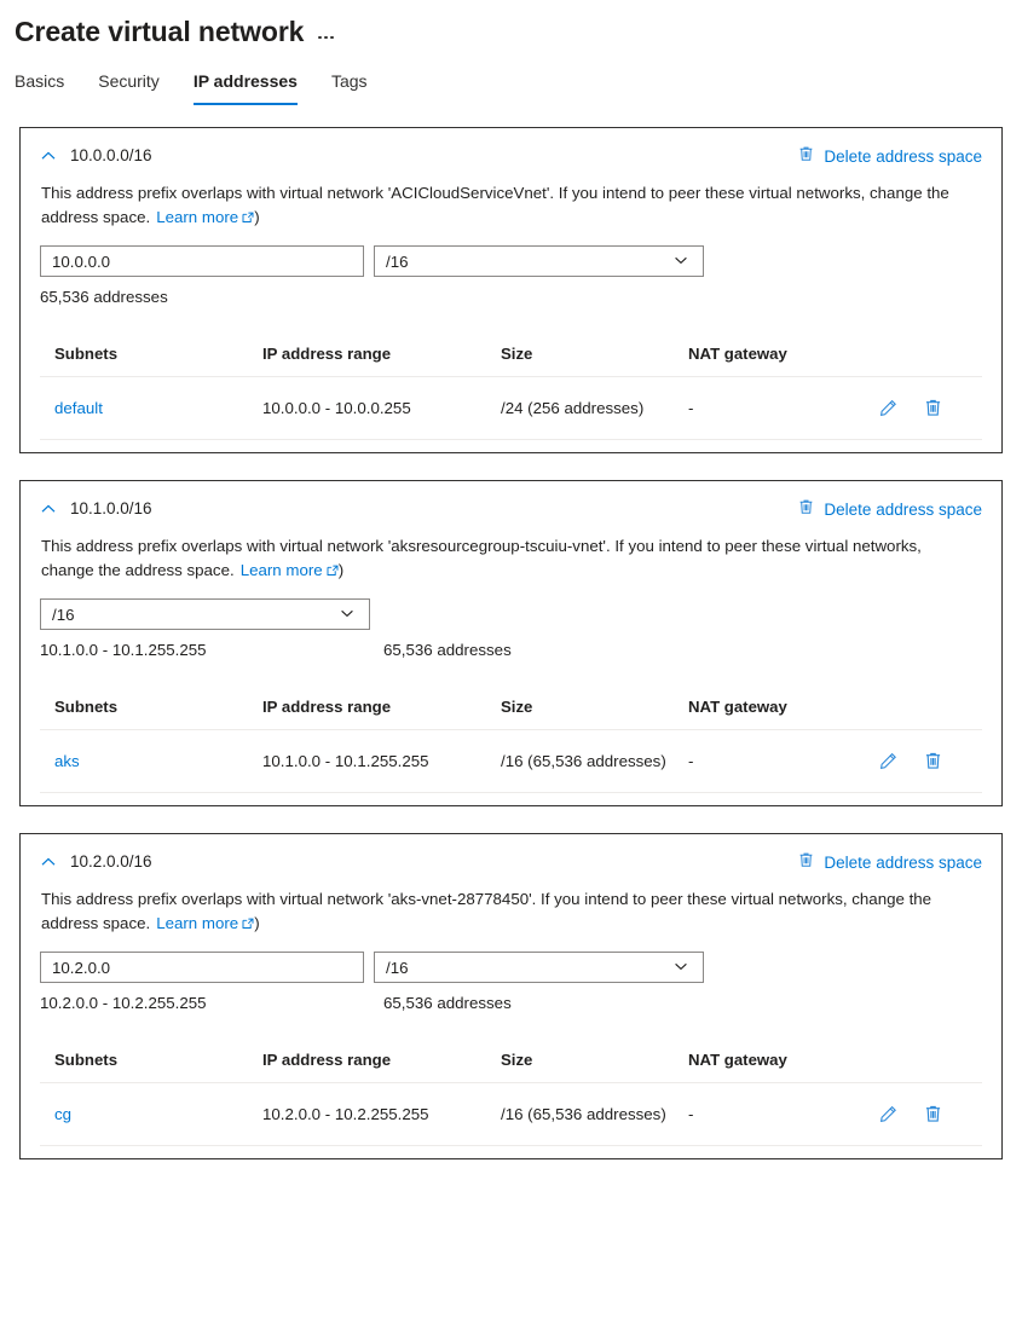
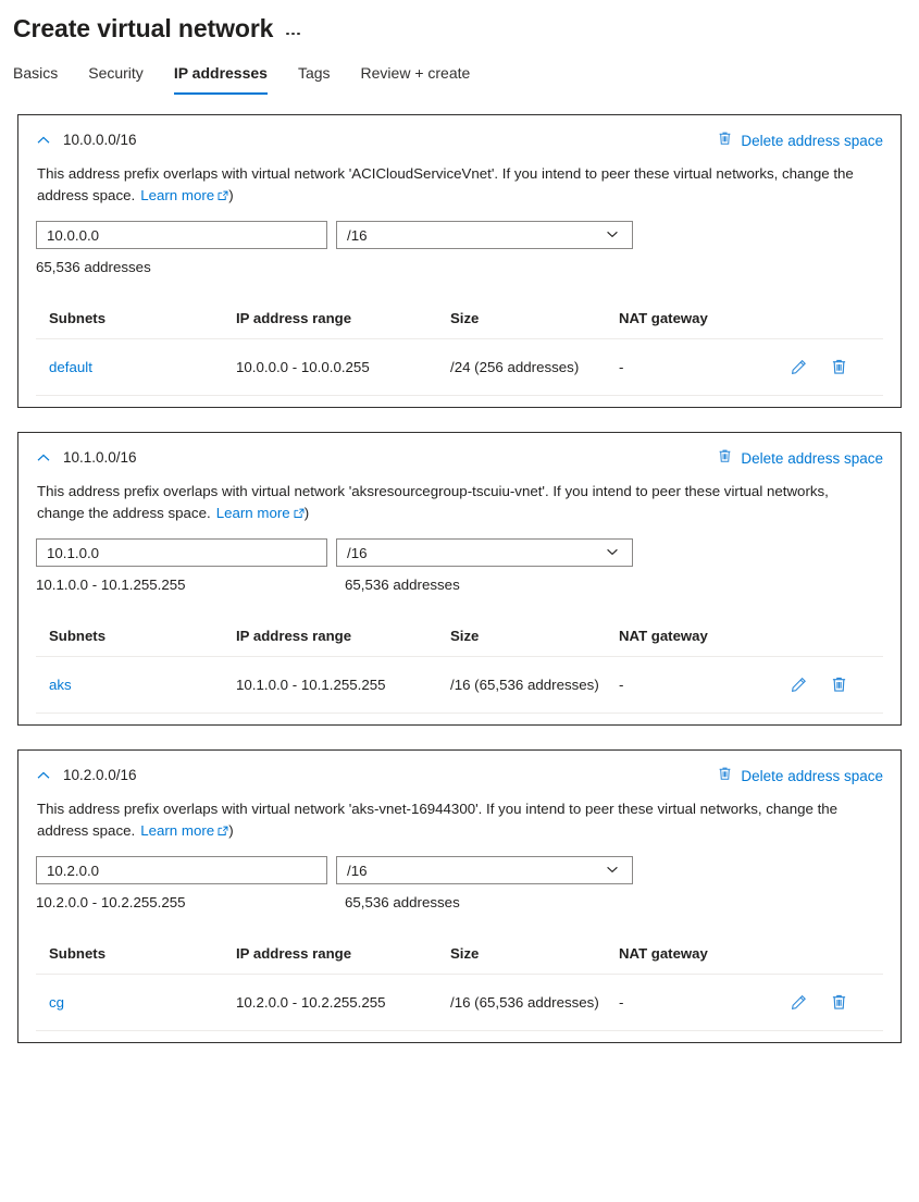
  Create virtual network
  Basics
  Security
  IP addresses
  Tags
+ Review + create
  10.0.0.0/16
  Delete address space
  This address prefix overlaps with virtual network 'ACICloudServiceVnet'. If you intend to peer these virtual networks, change the address space. Learn more )
  10.0.0.0
  /16
  65,536 addresses
  Subnets
  IP address range
  Size
  NAT gateway
  default
  10.0.0.0 - 10.0.0.255
  /24 (256 addresses)
  -
  10.1.0.0/16
  Delete address space
  This address prefix overlaps with virtual network 'aksresourcegroup-tscuiu-vnet'. If you intend to peer these virtual networks, change the address space. Learn more )
+ 10.1.0.0
  /16
  10.1.0.0 - 10.1.255.255
  65,536 addresses
  Subnets
  IP address range
  Size
  NAT gateway
  aks
  10.1.0.0 - 10.1.255.255
  /16 (65,536 addresses)
  -
  10.2.0.0/16
  Delete address space
- This address prefix overlaps with virtual network 'aks-vnet-28778450'. If you intend to peer these virtual networks, change the address space. Learn more )
+ This address prefix overlaps with virtual network 'aks-vnet-16944300'. If you intend to peer these virtual networks, change the address space. Learn more )
  10.2.0.0
  /16
  10.2.0.0 - 10.2.255.255
  65,536 addresses
  Subnets
  IP address range
  Size
  NAT gateway
  cg
  10.2.0.0 - 10.2.255.255
  /16 (65,536 addresses)
  -
